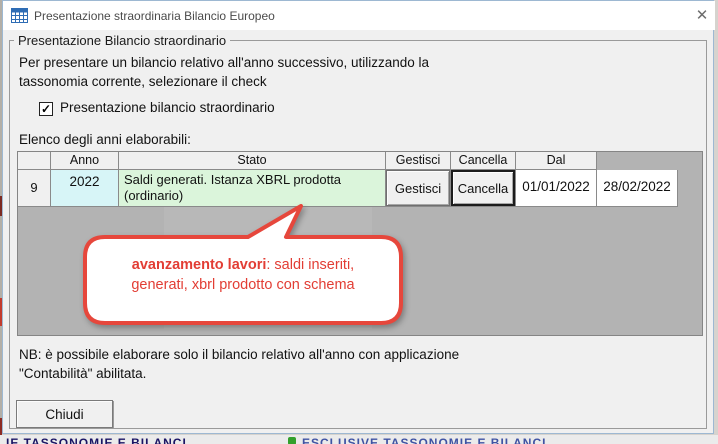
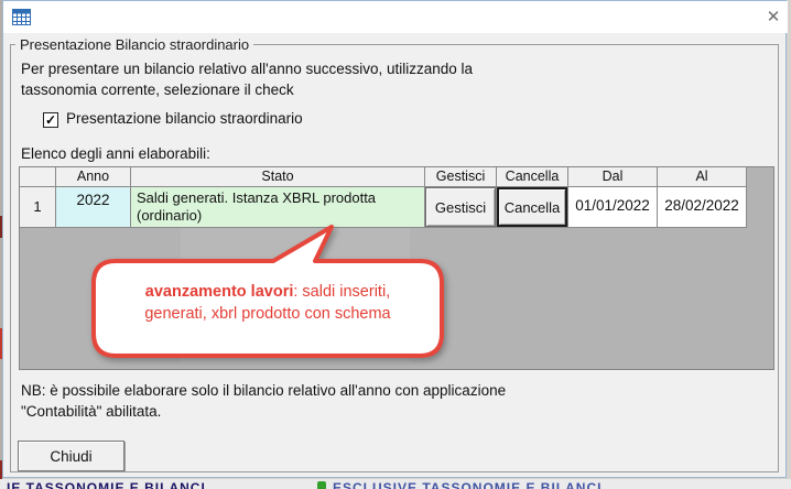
- Presentazione straordinaria Bilancio Europeo
  ✕
  Presentazione Bilancio straordinario
  Per presentare un bilancio relativo all'anno successivo, utilizzando la
  tassonomia corrente, selezionare il check
  ✓
  Presentazione bilancio straordinario
  Elenco degli anni elaborabili:
  Anno
  Stato
  Gestisci
  Cancella
  Dal
+ Al
- 9
+ 1
  2022
  Saldi generati. Istanza XBRL prodotta (ordinario)
  Gestisci
  Cancella
  01/01/2022
  28/02/2022
  avanzamento lavori: saldi inseriti,
  generati, xbrl prodotto con schema
  NB: è possibile elaborare solo il bilancio relativo all'anno con applicazione
  "Contabilità" abilitata.
  Chiudi
  IE TASSONOMIE E BILANCI
  ESCLUSIVE TASSONOMIE E BILANCI
